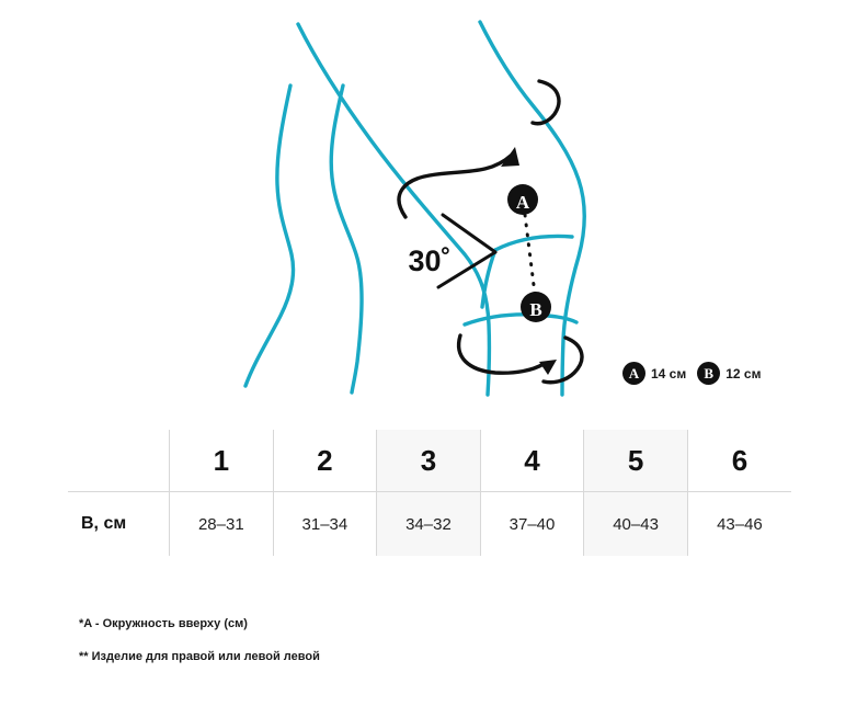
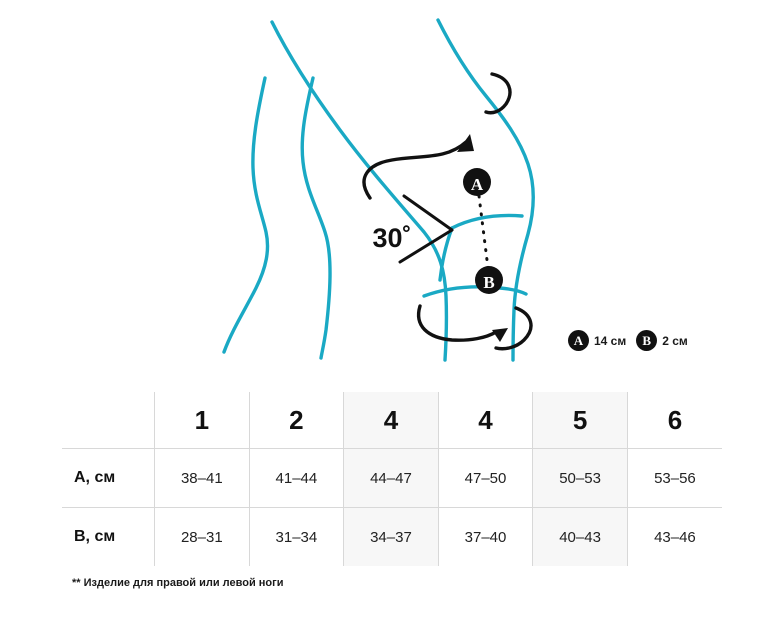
  30˚
  A
  B
  A
  14 см
  B
- 12 см
+ 2 см
- 	1	2	3	4	5	6
+ 	1	2	4	4	5	6
+ A, см	38–41	41–44	44–47	47–50	50–53	53–56
- B, см	28–31	31–34	34–32	37–40	40–43	43–46
+ B, см	28–31	31–34	34–37	37–40	40–43	43–46
- *A - Окружность вверху (см)
- ** Изделие для правой или левой левой
+ ** Изделие для правой или левой ноги
